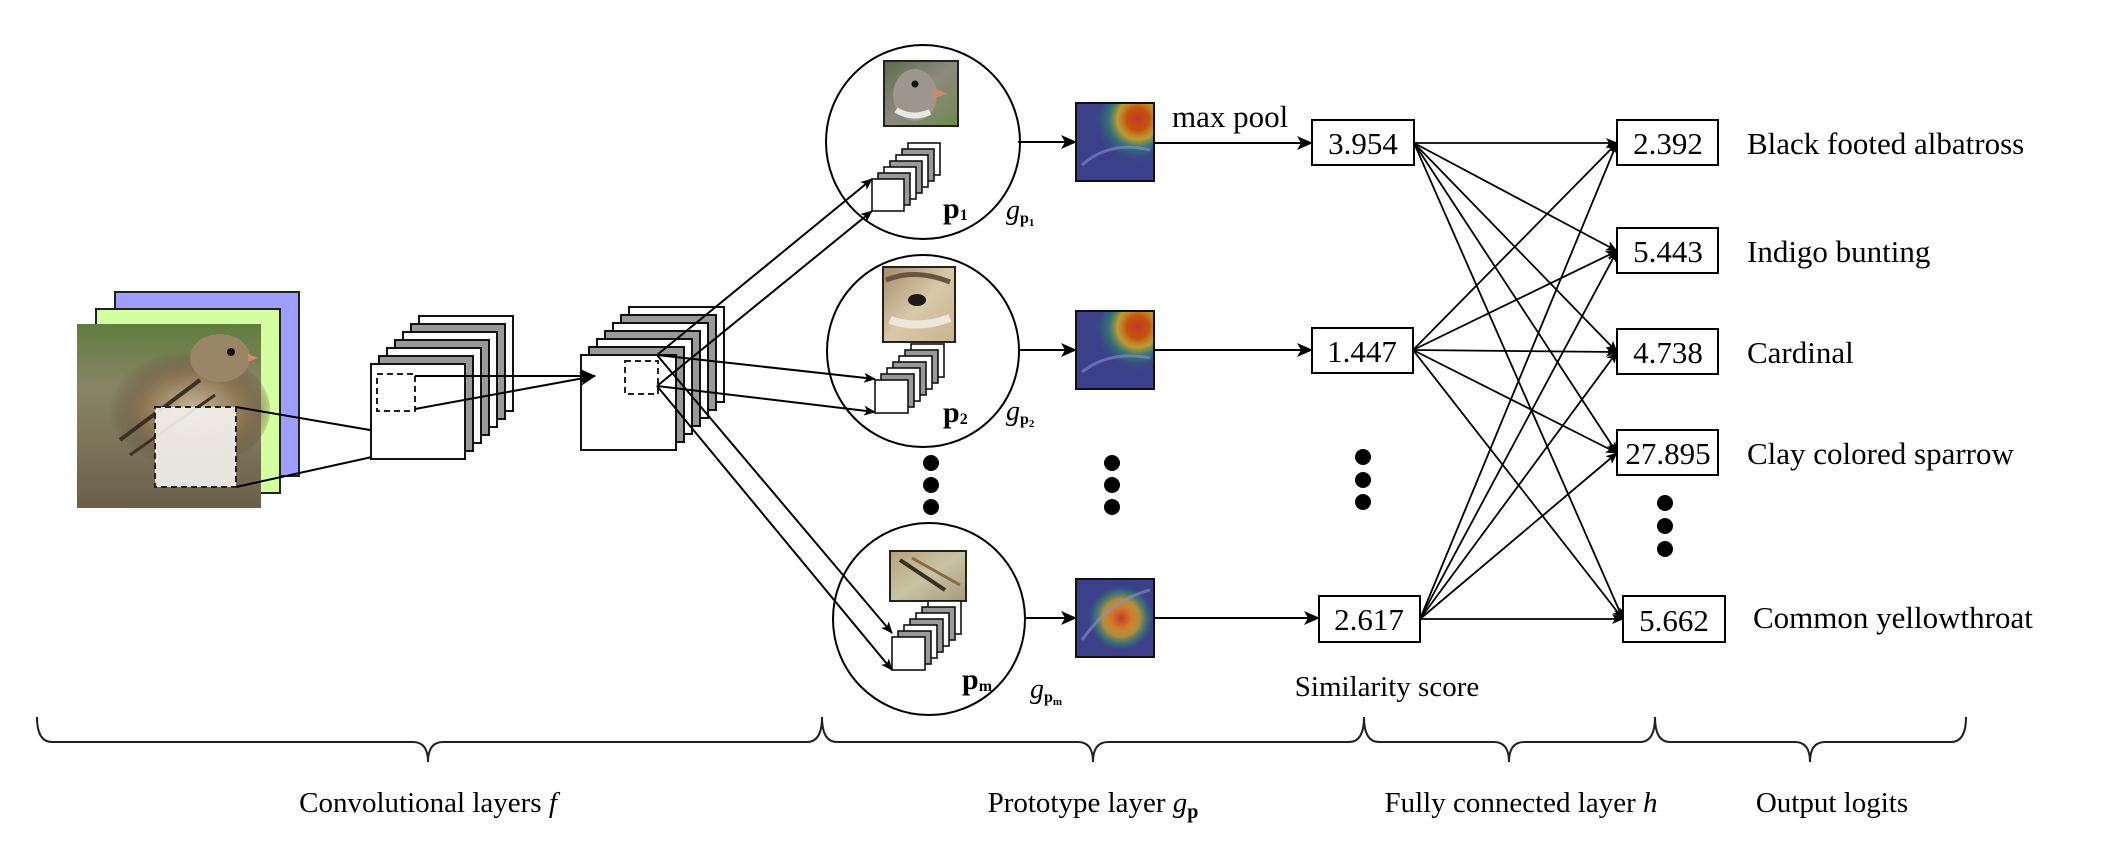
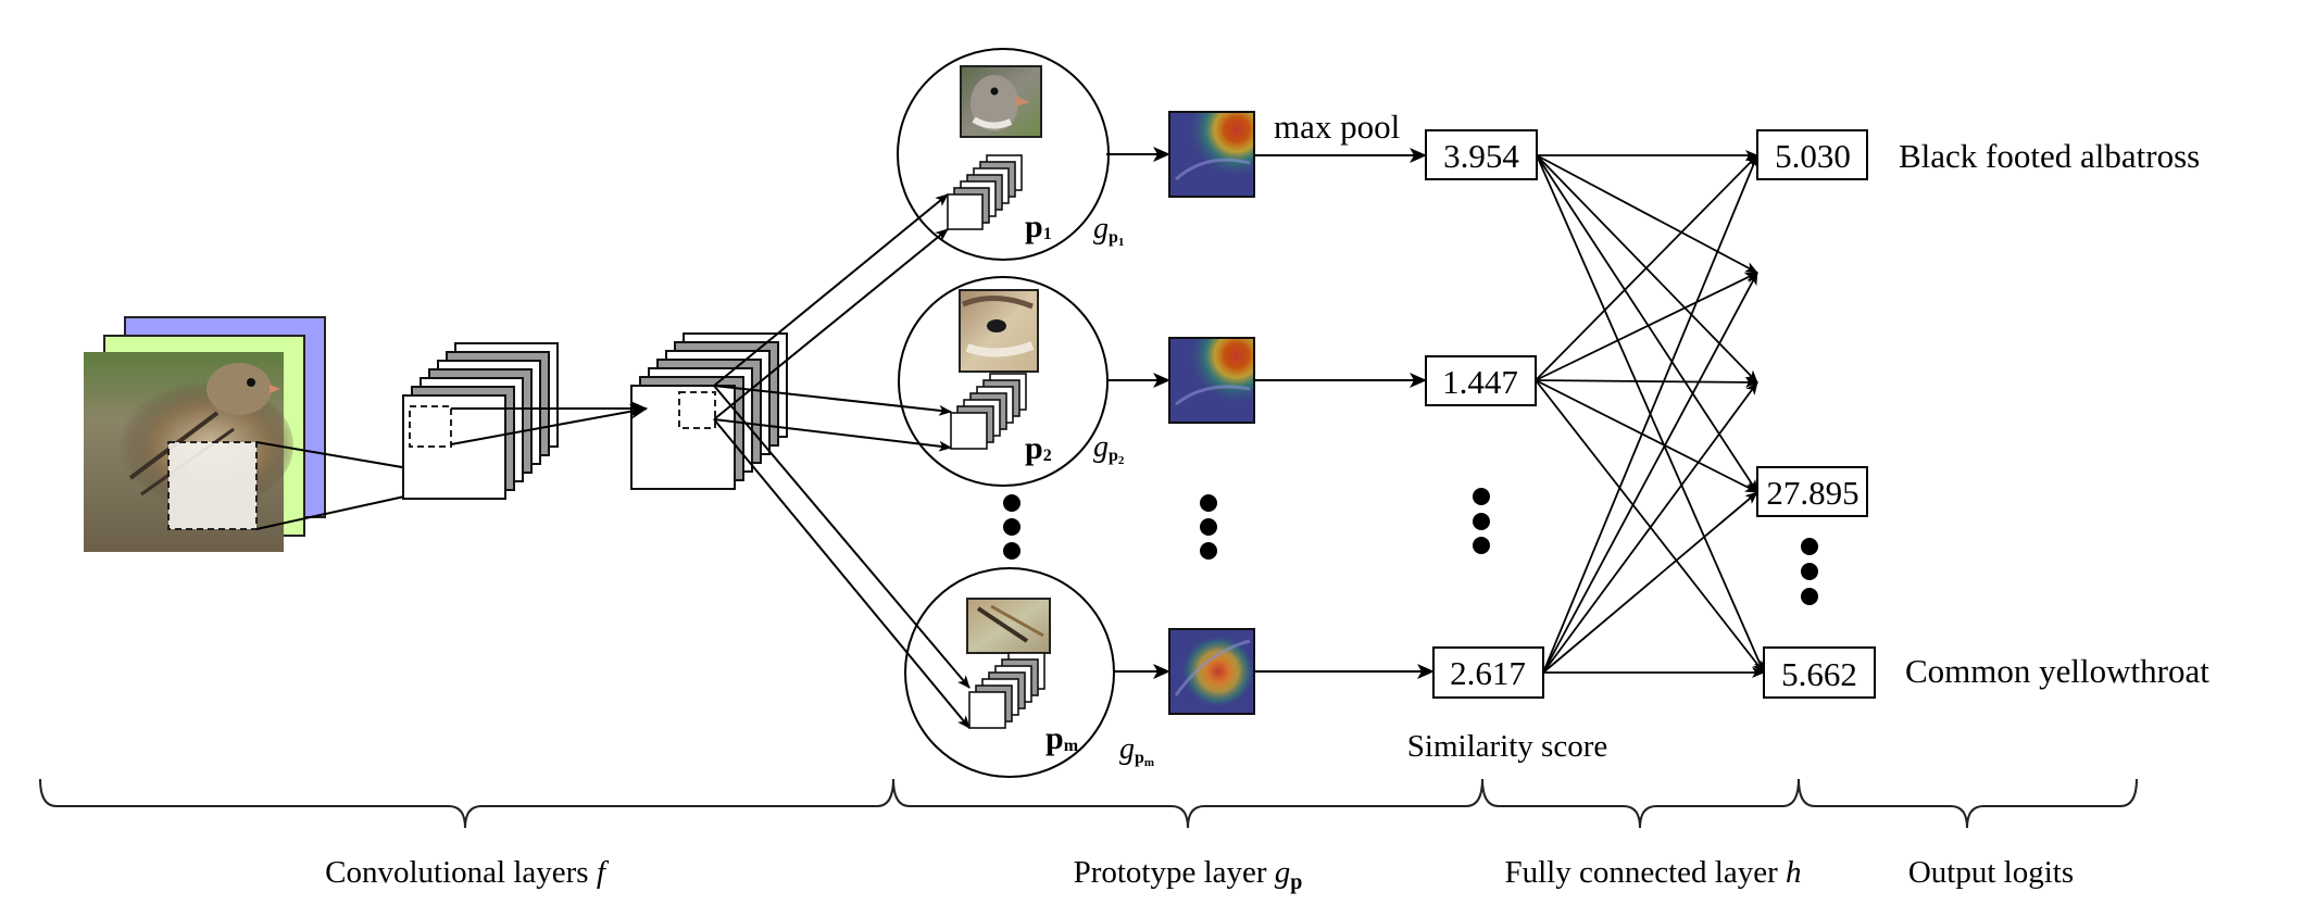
  p1
  gp1
  p2
  gp2
  pm
  gpm
  max pool
  3.954
  1.447
  2.617
  Similarity score
- 2.392
+ 5.030
  Black footed albatross
- 5.443
- Indigo bunting
- 4.738
- Cardinal
  27.895
- Clay colored sparrow
  5.662
  Common yellowthroat
  Convolutional layers f
  Prototype layer gp
  Fully connected layer h
  Output logits
